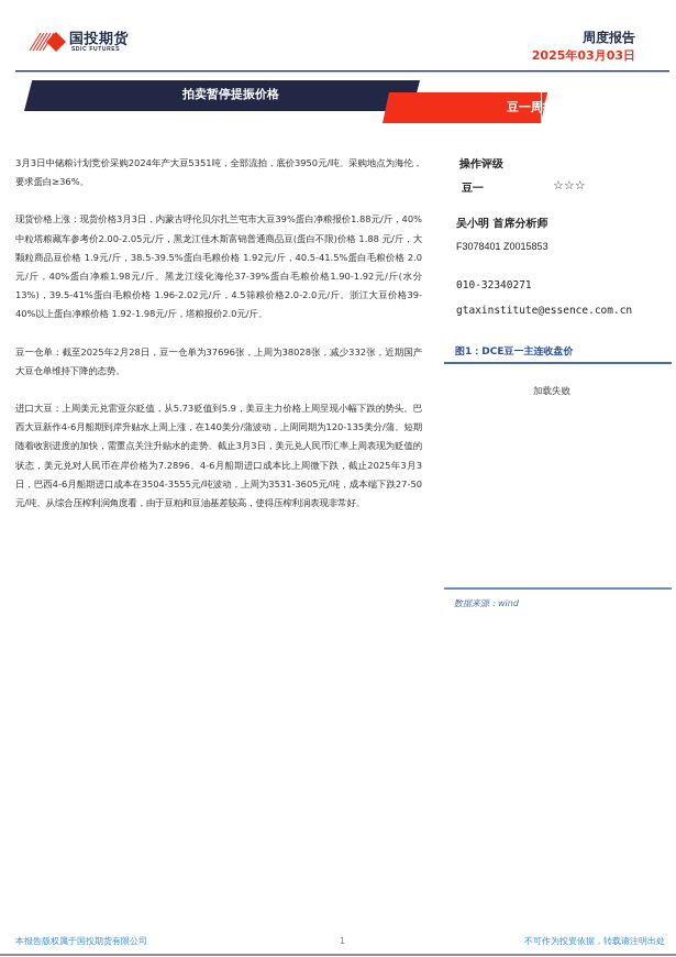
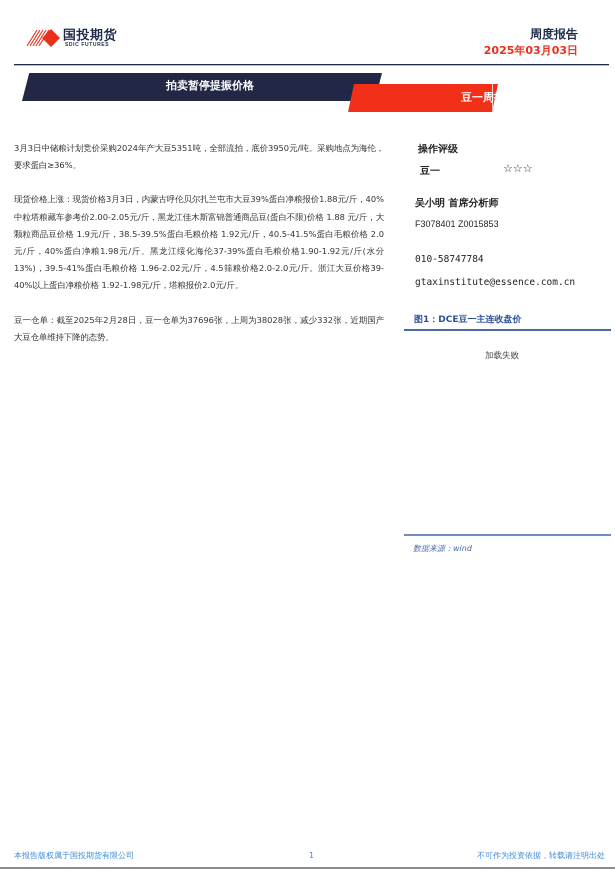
  国投期货
  周度报告
  2025年03月03日
  拍卖暂停提振价格
  豆一周报
  3月3日中储粮计划竞价采购2024年产大豆5351吨，全部流拍，底价3950元/吨。采购地点为海伦，要求蛋白≥36%。
  现货价格上涨：现货价格3月3日，内蒙古呼伦贝尔扎兰屯市大豆39%蛋白净粮报价1.88元/斤，40%中粒塔粮藏车参考价2.00-2.05元/斤，黑龙江佳木斯富锦普通商品豆(蛋白不限)价格 1.88 元/斤，大颗粒商品豆价格 1.9元/斤，38.5-39.5%蛋白毛粮价格 1.92元/斤，40.5-41.5%蛋白毛粮价格 2.0元/斤，40%蛋白净粮1.98元/斤。黑龙江绥化海伦37-39%蛋白毛粮价格1.90-1.92元/斤(水分13%)，39.5-41%蛋白毛粮价格 1.96-2.02元/斤，4.5筛粮价格2.0-2.0元/斤。浙江大豆价格39-40%以上蛋白净粮价格 1.92-1.98元/斤，塔粮报价2.0元/斤。
  豆一仓单：截至2025年2月28日，豆一仓单为37696张，上周为38028张，减少332张，近期国产大豆仓单维持下降的态势。
- 进口大豆：上周美元兑雷亚尔贬值，从5.73贬值到5.9，美豆主力价格上周呈现小幅下跌的势头。巴西大豆新作4-6月船期到岸升贴水上周上涨，在140美分/蒲波动，上周同期为120-135美分/蒲。短期随着收割进度的加快，需重点关注升贴水的走势。截止3月3日，美元兑人民币汇率上周表现为贬值的状态，美元兑对人民币在岸价格为7.2896。4-6月船期进口成本比上周微下跌，截止2025年3月3日，巴西4-6月船期进口成本在3504-3555元/吨波动，上周为3531-3605元/吨，成本端下跌27-50元/吨。从综合压榨利润角度看，由于豆粕和豆油基差较高，使得压榨利润表现非常好。
  操作评级
  豆一
  ☆☆☆
  吴小明 首席分析师
  F3078401 Z0015853
- 010-32340271
+ 010-58747784
  gtaxinstitute@essence.com.cn
  图1：DCE豆一主连收盘价
  加载失败
  数据来源：wind
  本报告版权属于国投期货有限公司
  1
  不可作为投资依据，转载请注明出处
